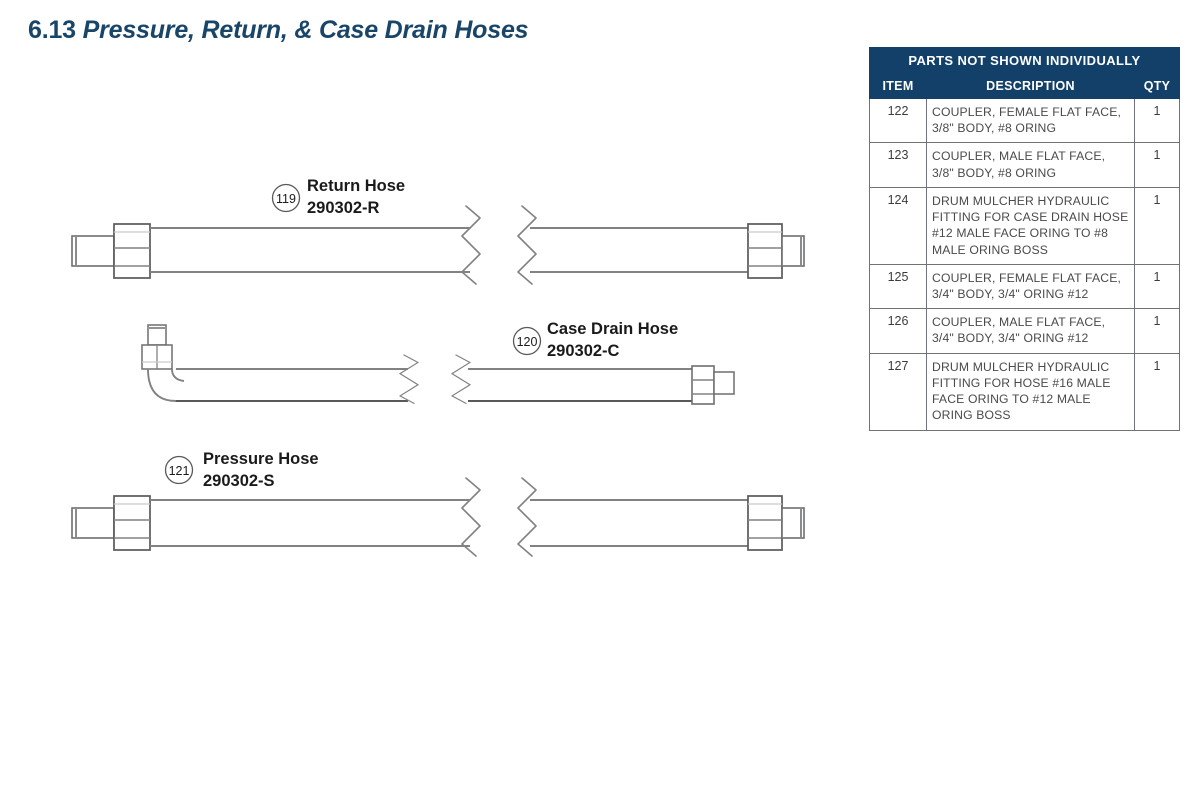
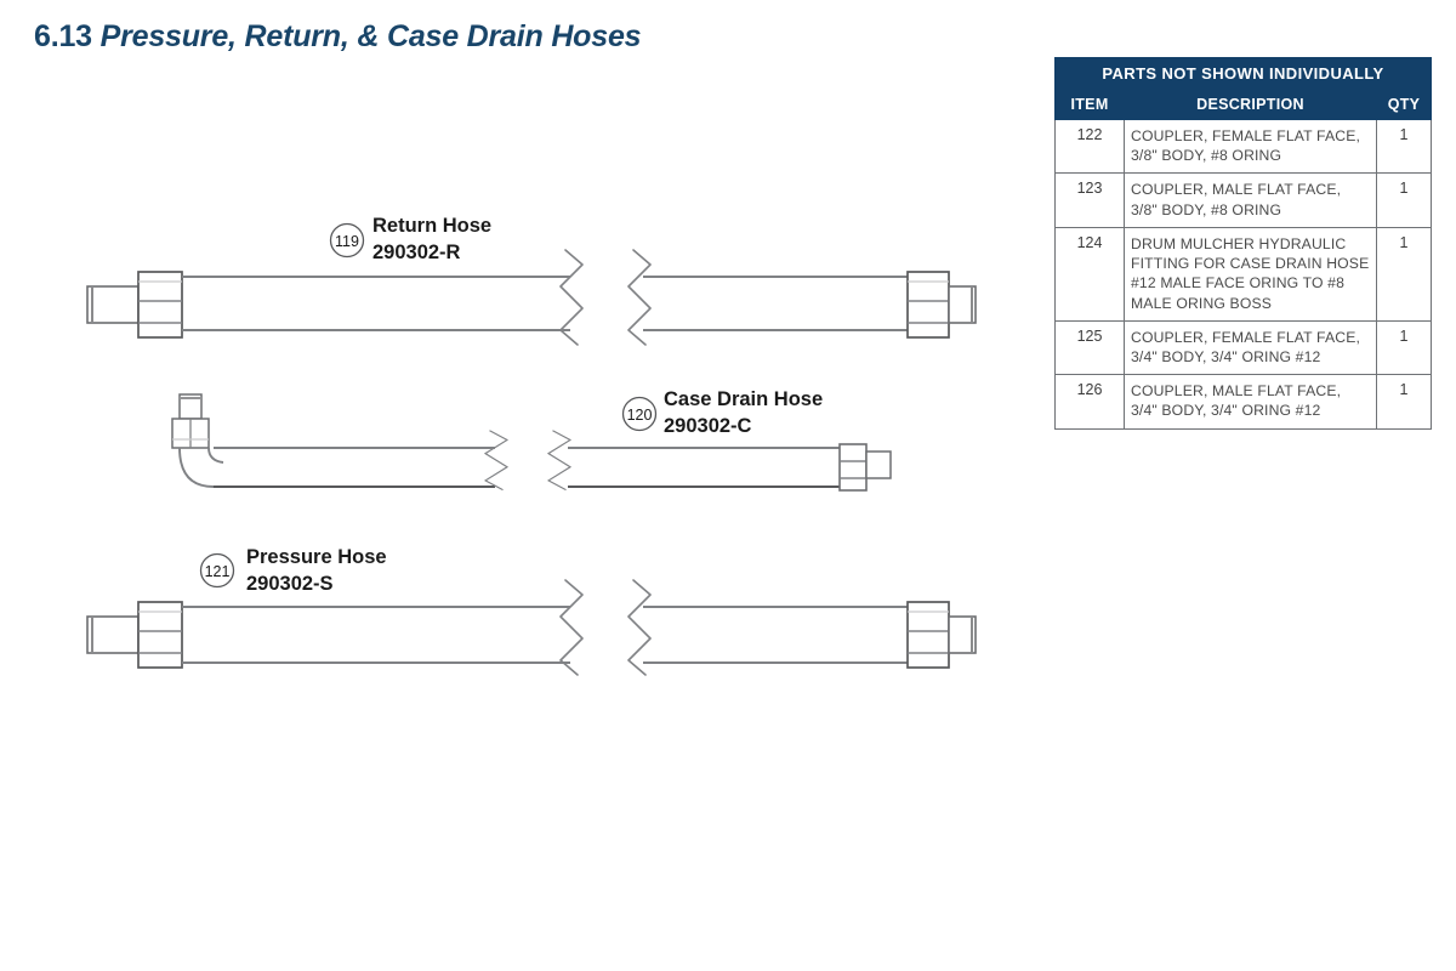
  6.13 Pressure, Return, & Case Drain Hoses
  119
  120
  121
  Return Hose
  290302-R
  Case Drain Hose
  290302-C
  Pressure Hose
  290302-S
  PARTS NOT SHOWN INDIVIDUALLY
  ITEM	DESCRIPTION	QTY
  122	COUPLER, FEMALE FLAT FACE, 3/8" BODY, #8 ORING	1
  123	COUPLER, MALE FLAT FACE, 3/8" BODY, #8 ORING	1
  124	DRUM MULCHER HYDRAULIC FITTING FOR CASE DRAIN HOSE #12 MALE FACE ORING TO #8 MALE ORING BOSS	1
  125	COUPLER, FEMALE FLAT FACE, 3/4" BODY, 3/4" ORING #12	1
  126	COUPLER, MALE FLAT FACE, 3/4" BODY, 3/4" ORING #12	1
- 127	DRUM MULCHER HYDRAULIC FITTING FOR HOSE #16 MALE FACE ORING TO #12 MALE ORING BOSS	1
